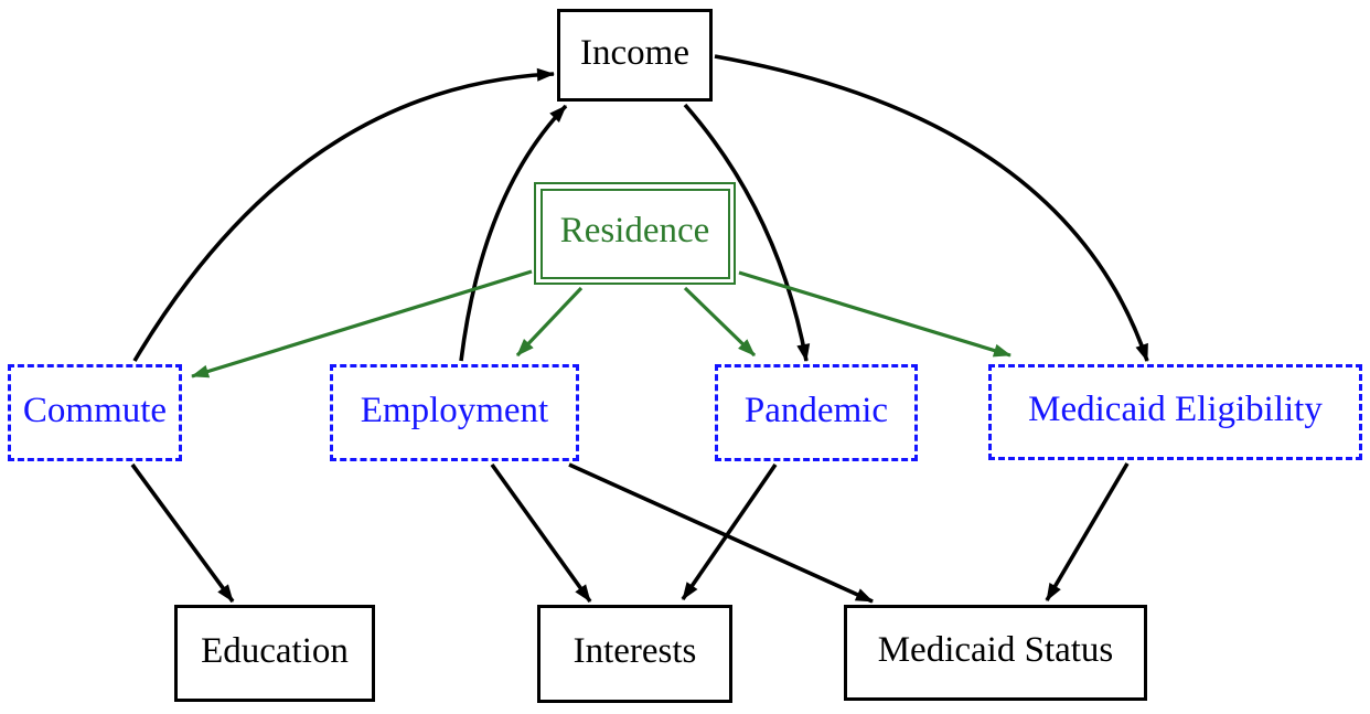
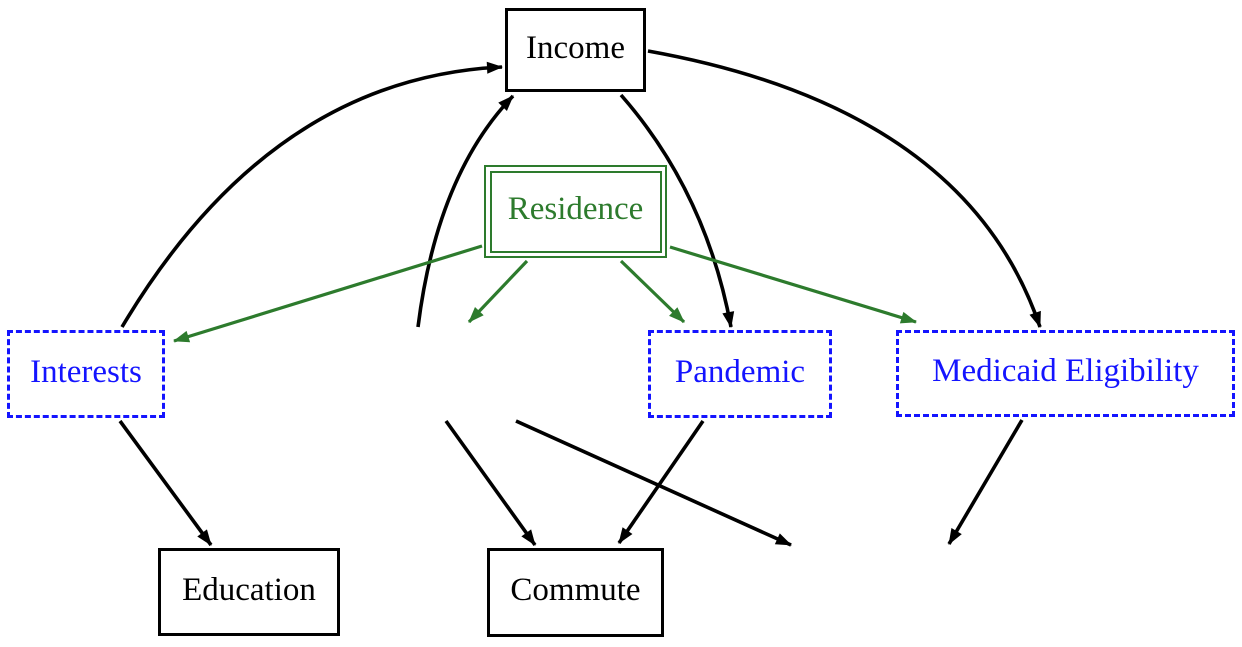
  Income
  Residence
- Commute
+ Interests
- Employment
  Pandemic
  Medicaid Eligibility
  Education
- Interests
+ Commute
- Medicaid Status
